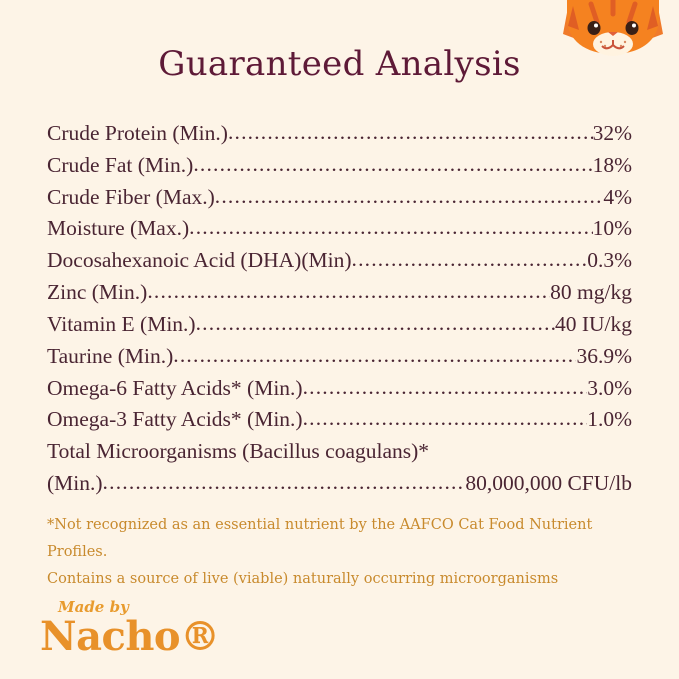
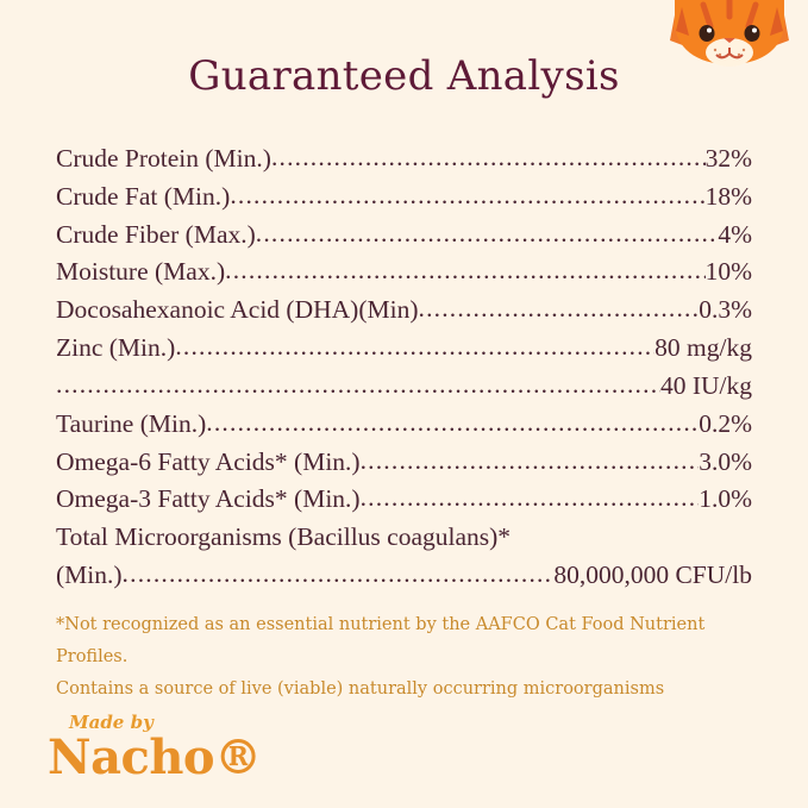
  Guaranteed Analysis
  Crude Protein (Min.)
  32%
  Crude Fat (Min.)
  18%
  Crude Fiber (Max.)
  4%
  Moisture (Max.)
  10%
  Docosahexanoic Acid (DHA)(Min)
  0.3%
  Zinc (Min.)
  80 mg/kg
- Vitamin E (Min.)
  40 IU/kg
  Taurine (Min.)
- 36.9%
+ 0.2%
  Omega-6 Fatty Acids* (Min.)
  3.0%
  Omega-3 Fatty Acids* (Min.)
  1.0%
  Total Microorganisms (Bacillus coagulans)*
  (Min.)
  80,000,000 CFU/lb
  *Not recognized as an essential nutrient by the AAFCO Cat Food Nutrient Profiles.
  Contains a source of live (viable) naturally occurring microorganisms
  Made by
  Nacho®
